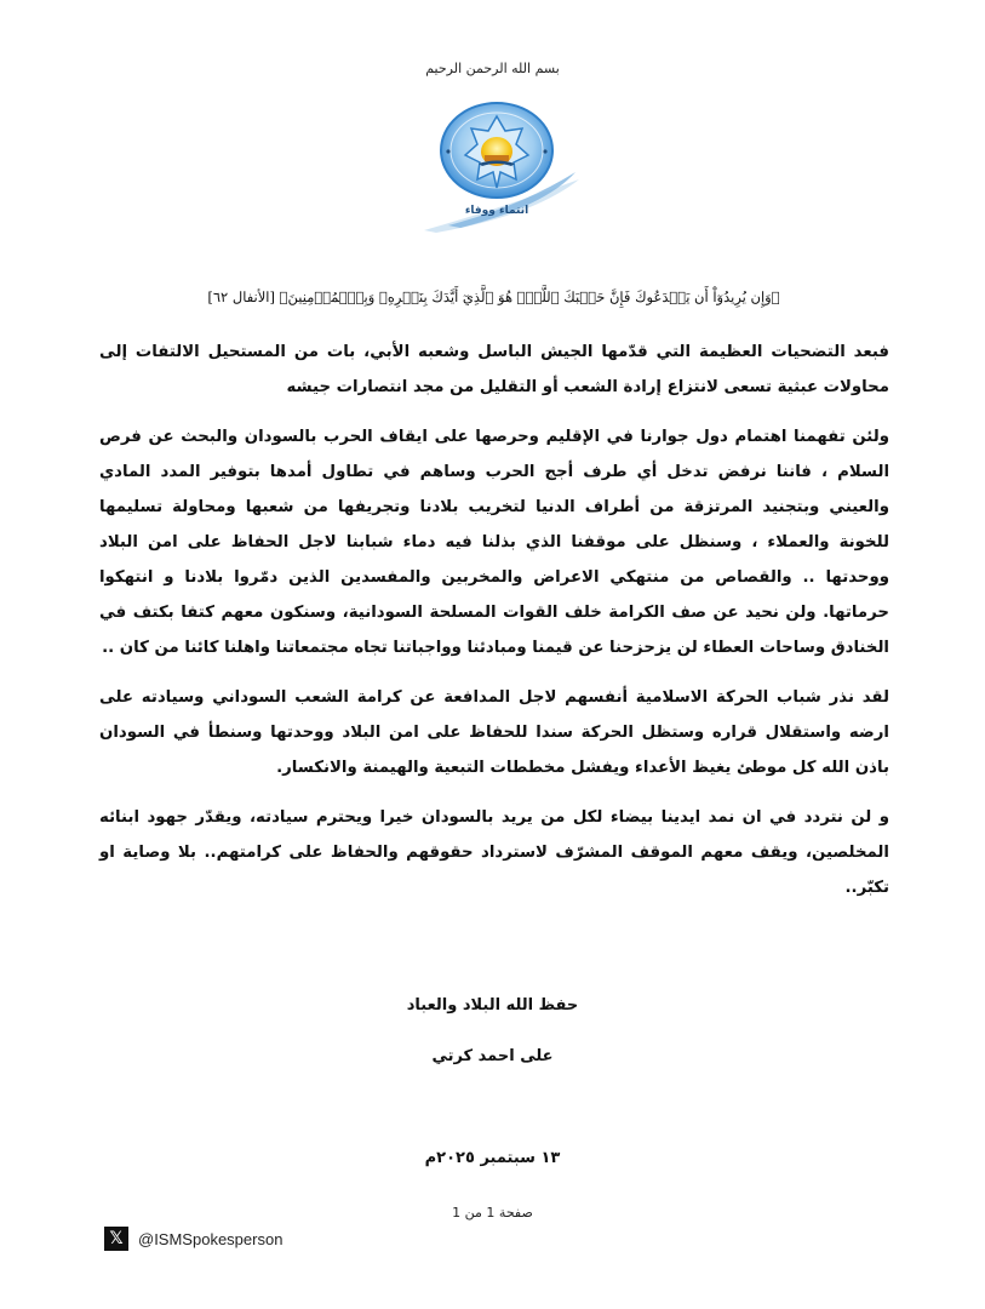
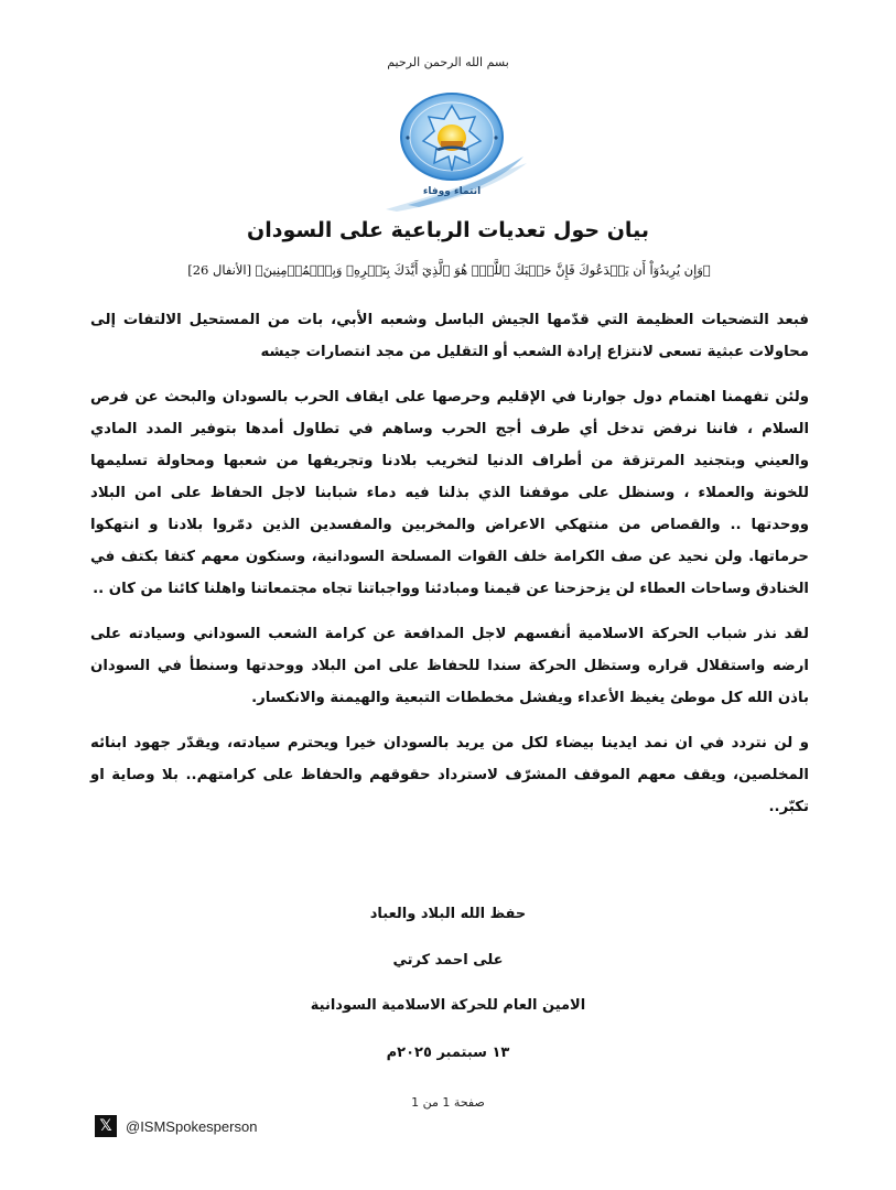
  بسم الله الرحمن الرحيم
  انتماء ووفاء
+ بيان حول تعديات الرباعية على السودان
- ﴿وَإِن يُرِيدُوٓاْ أَن يَخۡدَعُوكَ فَإِنَّ حَسۡبَكَ ٱللَّهُۚ هُوَ ٱلَّذِيٓ أَيَّدَكَ بِنَصۡرِهِۦ وَبِٱلۡمُؤۡمِنِينَ﴾ [الأنفال ٦٢]
+ ﴿وَإِن يُرِيدُوٓاْ أَن يَخۡدَعُوكَ فَإِنَّ حَسۡبَكَ ٱللَّهُۚ هُوَ ٱلَّذِيٓ أَيَّدَكَ بِنَصۡرِهِۦ وَبِٱلۡمُؤۡمِنِينَ﴾ [الأنفال 26]
  فبعد التضحيات العظيمة التي قدّمها الجيش الباسل وشعبه الأبي، بات من المستحيل الالتفات إلى محاولات عبثية تسعى لانتزاع إرادة الشعب أو التقليل من مجد انتصارات جيشه
  ولئن تفهمنا اهتمام دول جوارنا في الإقليم وحرصها على ايقاف الحرب بالسودان والبحث عن فرص السلام ، فاننا نرفض تدخل أي طرف أجج الحرب وساهم في تطاول أمدها بتوفير المدد المادي والعيني وبتجنيد المرتزقة من أطراف الدنيا لتخريب بلادنا وتجريفها من شعبها ومحاولة تسليمها للخونة والعملاء ، وسنظل على موقفنا الذي بذلنا فيه دماء شبابنا لاجل الحفاظ على امن البلاد ووحدتها .. والقصاص من منتهكي الاعراض والمخربين والمفسدين الذين دمّروا بلادنا و انتهكوا حرماتها. ولن نحيد عن صف الكرامة خلف القوات المسلحة السودانية، وسنكون معهم كتفا بكتف في الخنادق وساحات العطاء لن يزحزحنا عن قيمنا ومبادئنا وواجباتنا تجاه مجتمعاتنا واهلنا كائنا من كان ..
  لقد نذر شباب الحركة الاسلامية أنفسهم لاجل المدافعة عن كرامة الشعب السوداني وسيادته على ارضه واستقلال قراره وستظل الحركة سندا للحفاظ على امن البلاد ووحدتها وسنطأ في السودان باذن الله كل موطئ يغيظ الأعداء ويفشل مخططات التبعية والهيمنة والانكسار.
  و لن نتردد في ان نمد ايدينا بيضاء لكل من يريد بالسودان خيرا ويحترم سيادته، ويقدّر جهود ابنائه المخلصين، ويقف معهم الموقف المشرّف لاسترداد حقوقهم والحفاظ على كرامتهم.. بلا وصاية او تكبّر..
  حفظ الله البلاد والعباد
  على احمد كرتي
+ الامين العام للحركة الاسلامية السودانية
  ١٣ سبتمبر ٢٠٢٥م
  صفحة 1 من 1
  𝕏
  @ISMSpokesperson
